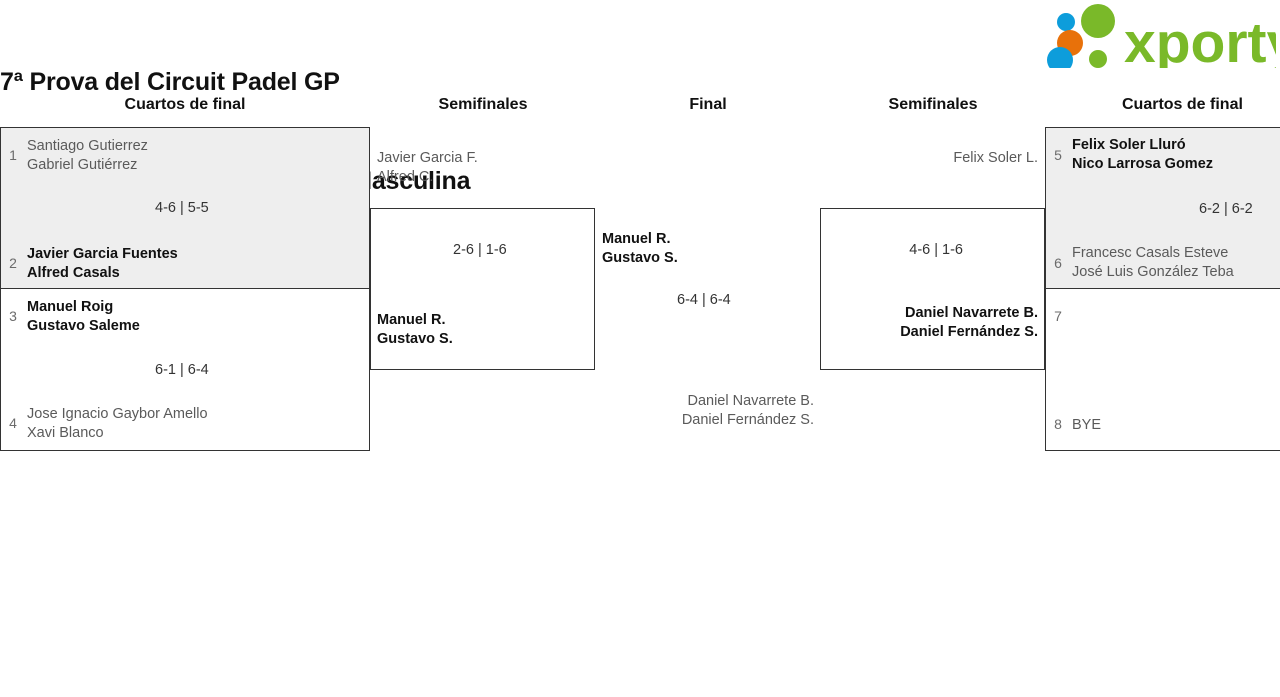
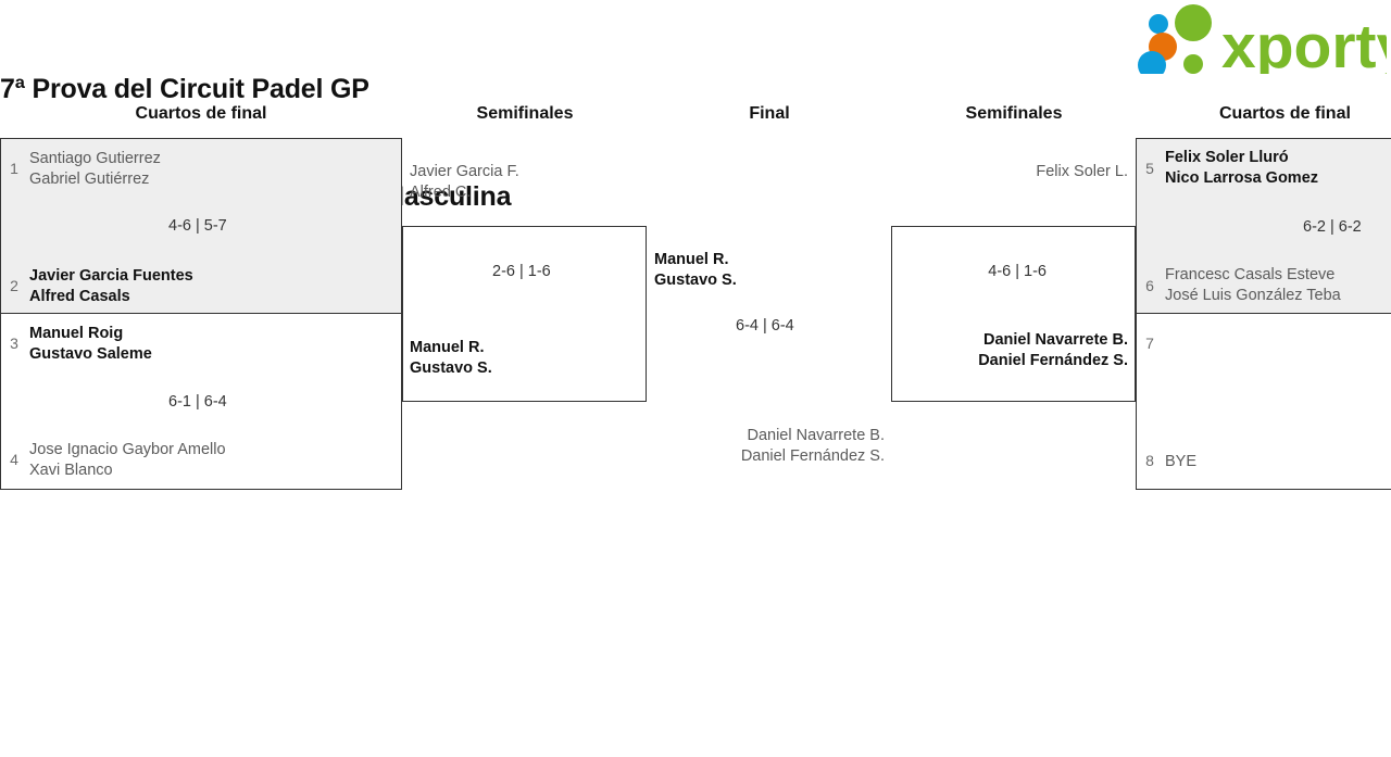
  7ª Prova del Circuit Padel GP
  xport
  Cuartos de final
  Semifinales
  Final
  Semifinales
  Cuartos de final
  1
  Santiago Gutierrez
  Gabriel Gutiérrez
- 4-6 | 5-5
+ 4-6 | 5-7
  2
  Javier Garcia Fuentes
  Alfred Casals
  3
  Manuel Roig
  Gustavo Saleme
  6-1 | 6-4
  4
  Jose Ignacio Gaybor Amello
  Xavi Blanco
  Javier Garcia F.
  Alfred C.
  2-6 | 1-6
  Manuel R.
  Gustavo S.
  Manuel R.
  Gustavo S.
  6-4 | 6-4
  Daniel Navarrete B.
  Daniel Fernández S.
  Felix Soler L.
  4-6 | 1-6
  Daniel Navarrete B.
  Daniel Fernández S.
  5
  Felix Soler Lluró
  Nico Larrosa Gomez
  6-2 | 6-2
  6
  Francesc Casals Esteve
  José Luis González Teba
  7
  8
  BYE
